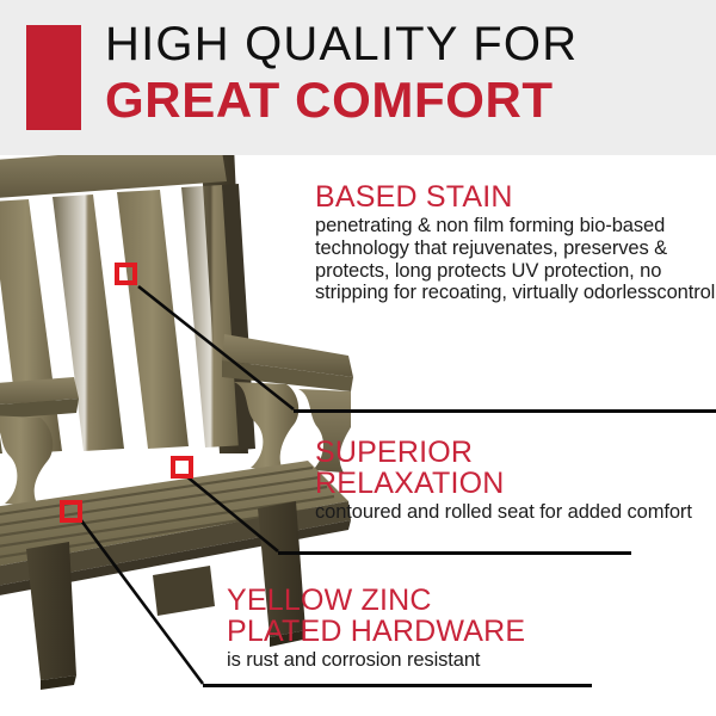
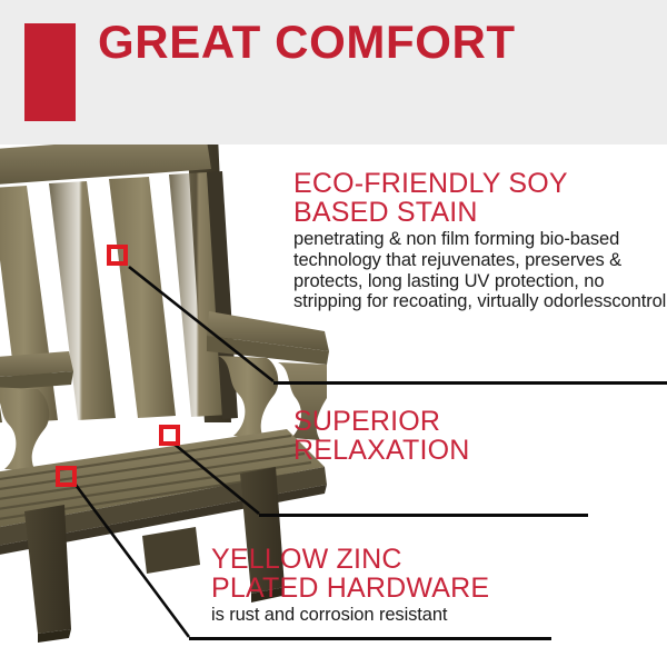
- HIGH QUALITY FOR
  GREAT COMFORT
+ ECO-FRIENDLY SOY
  BASED STAIN
- penetrating & non film forming bio-based technology that rejuvenates, preserves & protects, long protects UV protection, no stripping for recoating, virtually odorlesscontrol
+ penetrating & non film forming bio-based technology that rejuvenates, preserves & protects, long lasting UV protection, no stripping for recoating, virtually odorlesscontrol
  SUPERIOR
  RELAXATION
- contoured and rolled seat for added comfort
  YELLOW ZINC
  PLATED HARDWARE
  is rust and corrosion resistant
